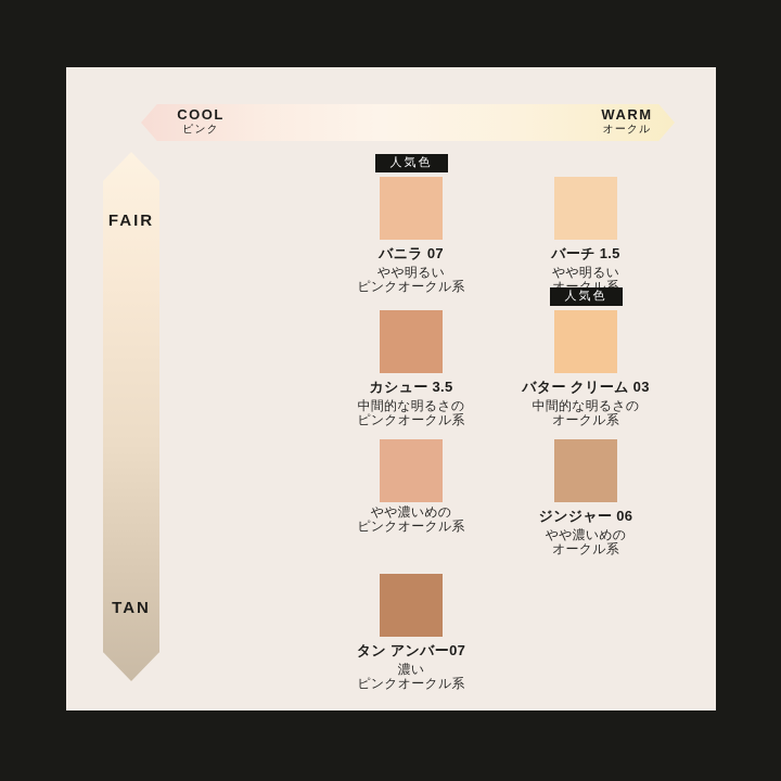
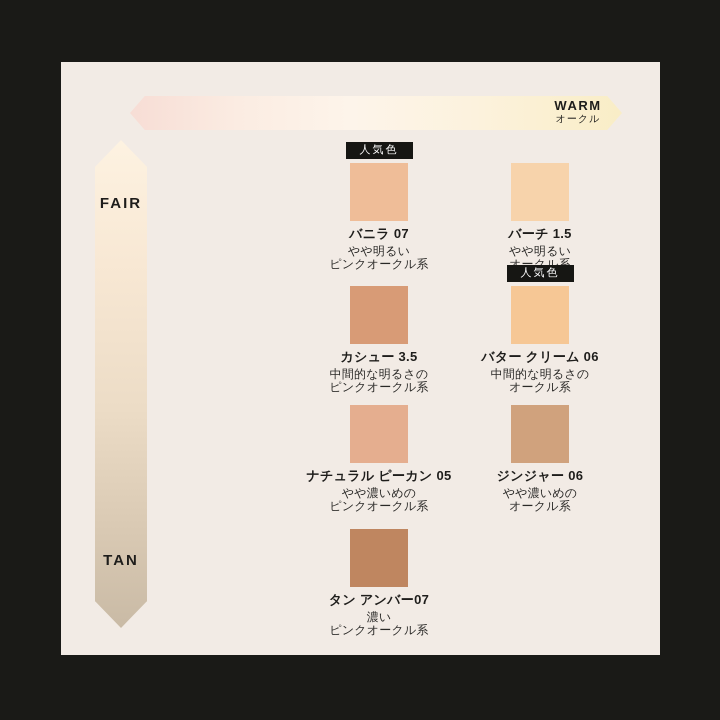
- COOL
- ピンク
  WARM
  オークル
  FAIR
  TAN
  人気色
  バニラ 07
  やや明るい
  ピンクオークル系
  バーチ 1.5
  やや明るい
  カシュー 3.5
  中間的な明るさの
  ピンクオークル系
  人気色
- バター クリーム 03
+ バター クリーム 06
  中間的な明るさの
  オークル系
+ ナチュラル ピーカン 05
  やや濃いめの
  ピンクオークル系
  ジンジャー 06
  やや濃いめの
  オークル系
  タン アンバー07
  濃い
  ピンクオークル系
